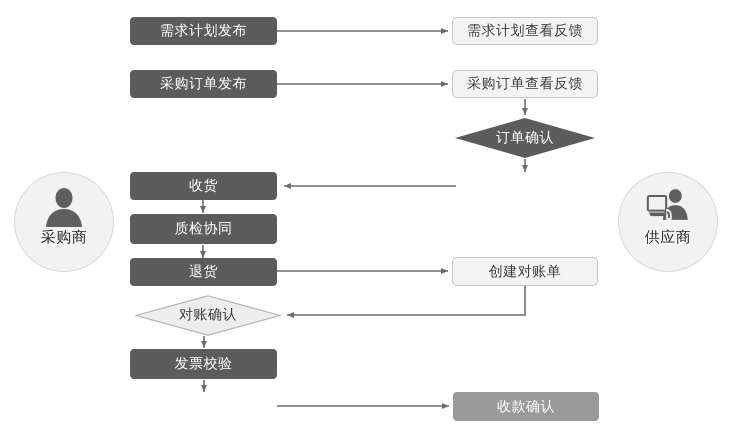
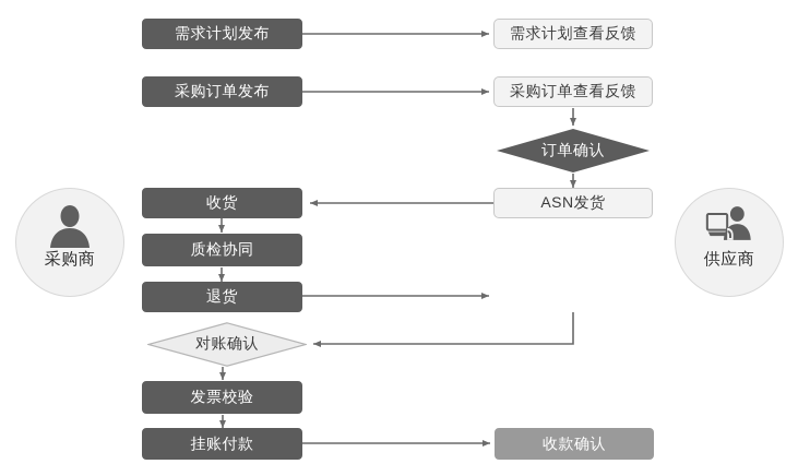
  采购商
  供应商
  需求计划发布
  需求计划查看反馈
  采购订单发布
  采购订单查看反馈
  订单确认
+ ASN发货
  收货
  质检协同
  退货
- 创建对账单
  对账确认
  发票校验
+ 挂账付款
  收款确认
